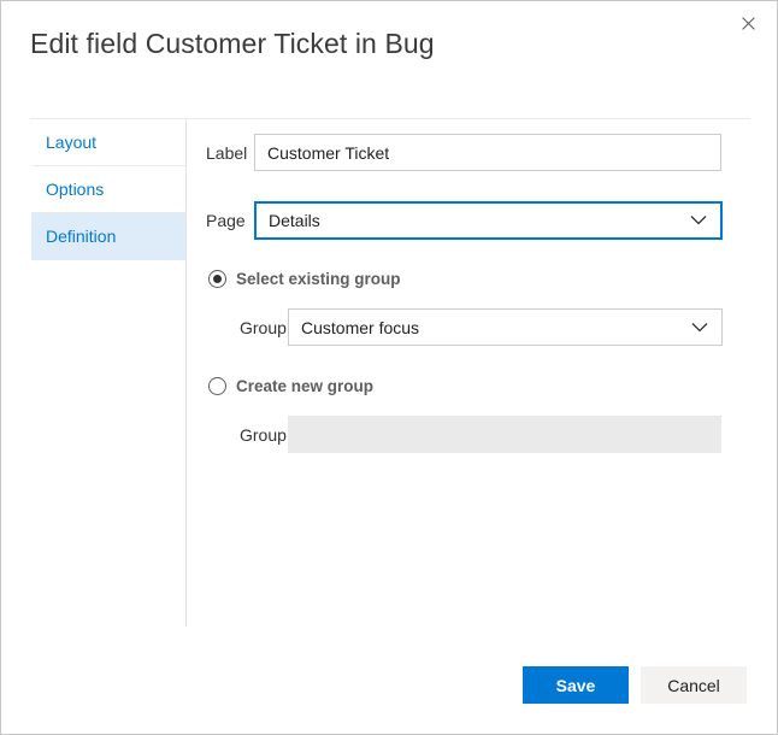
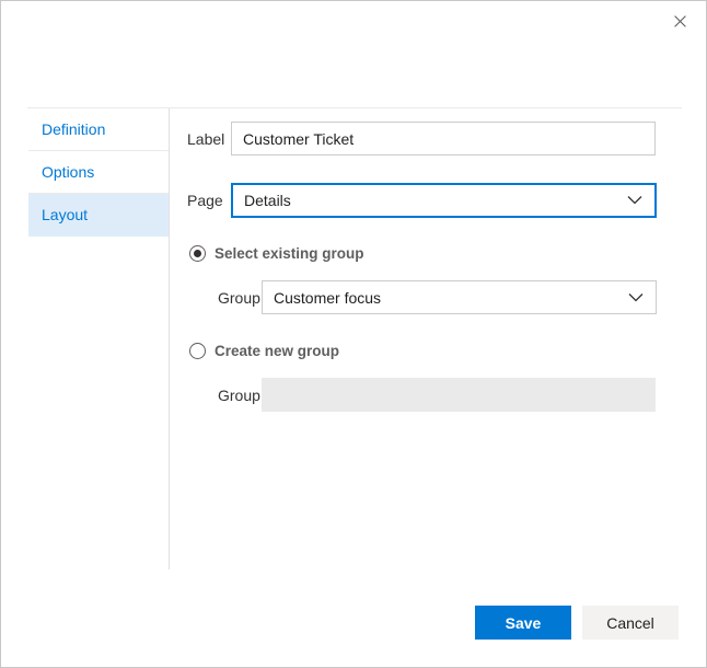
- Edit field Customer Ticket in Bug
- Layout
+ Definition
  Options
- Definition
+ Layout
  Label
  Customer Ticket
  Page
  Details
  Select existing group
  Group
  Customer focus
  Create new group
  Group
  Save
  Cancel
